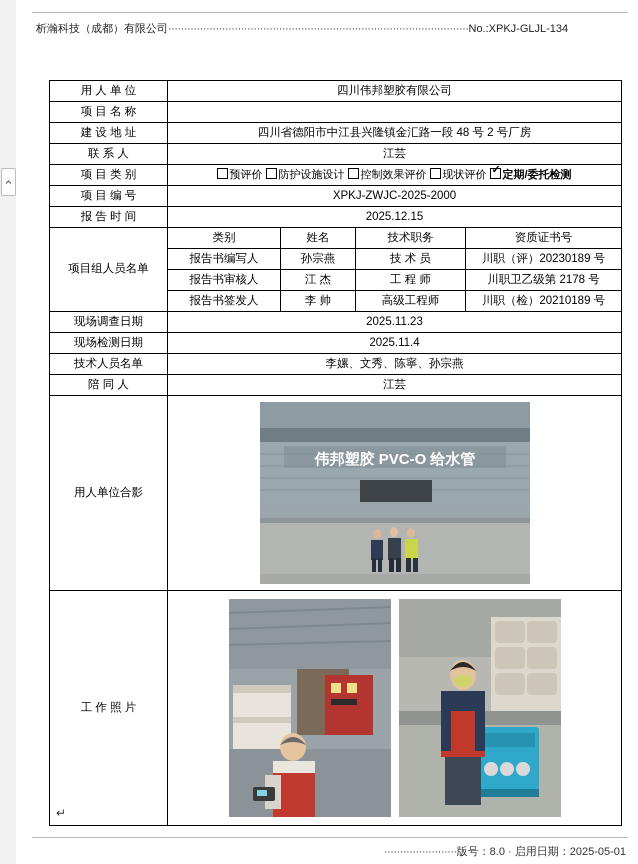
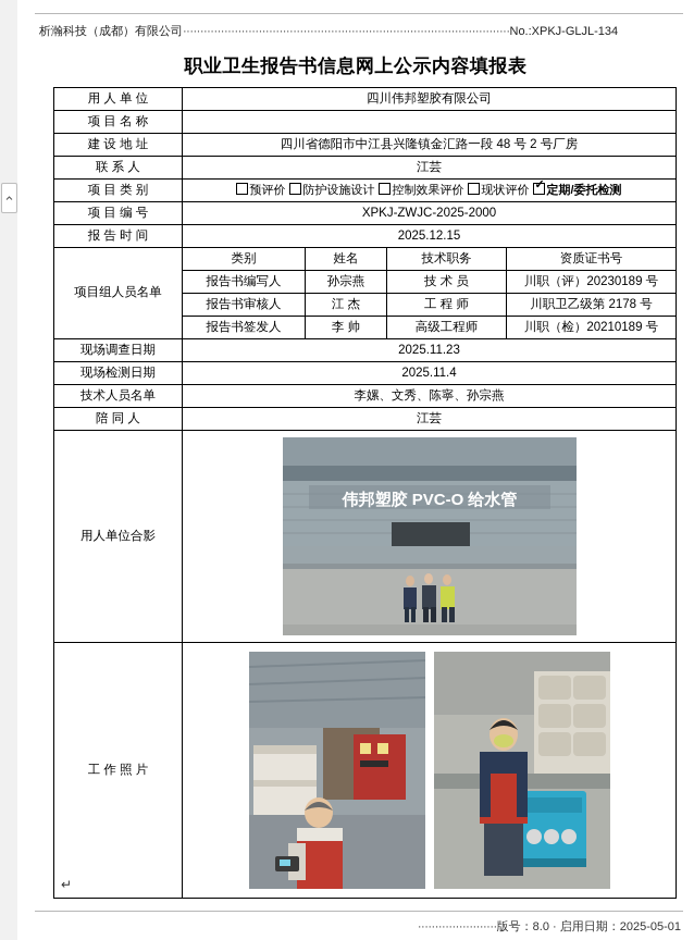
  析瀚科技（成都）有限公司·······························································································No.:XPKJ-GLJL-134
+ 职业卫生报告书信息网上公示内容填报表
  用 人 单 位	四川伟邦塑胶有限公司
  项 目 名 称
  建 设 地 址	四川省德阳市中江县兴隆镇金汇路一段 48 号 2 号厂房
  联 系 人	江芸
  项 目 类 别	预评价 防护设施设计 控制效果评价 现状评价 定期/委托检测
  项 目 编 号	XPKJ-ZWJC-2025-2000
  报 告 时 间	2025.12.15
  项目组人员名单	类别	姓名	技术职务	资质证书号
  报告书编写人	孙宗燕	技 术 员	川职（评）20230189 号
  报告书审核人	江 杰	工 程 师	川职卫乙级第 2178 号
  报告书签发人	李 帅	高级工程师	川职（检）20210189 号
  现场调查日期	2025.11.23
  现场检测日期	2025.11.4
  技术人员名单	李嫘、文秀、陈寧、孙宗燕
  陪 同 人	江芸
  用人单位合影	伟邦塑胶 PVC-O 给水管
  工 作 照 片
  ↵
  ·······················版号：8.0 · 启用日期：2025-05-01
